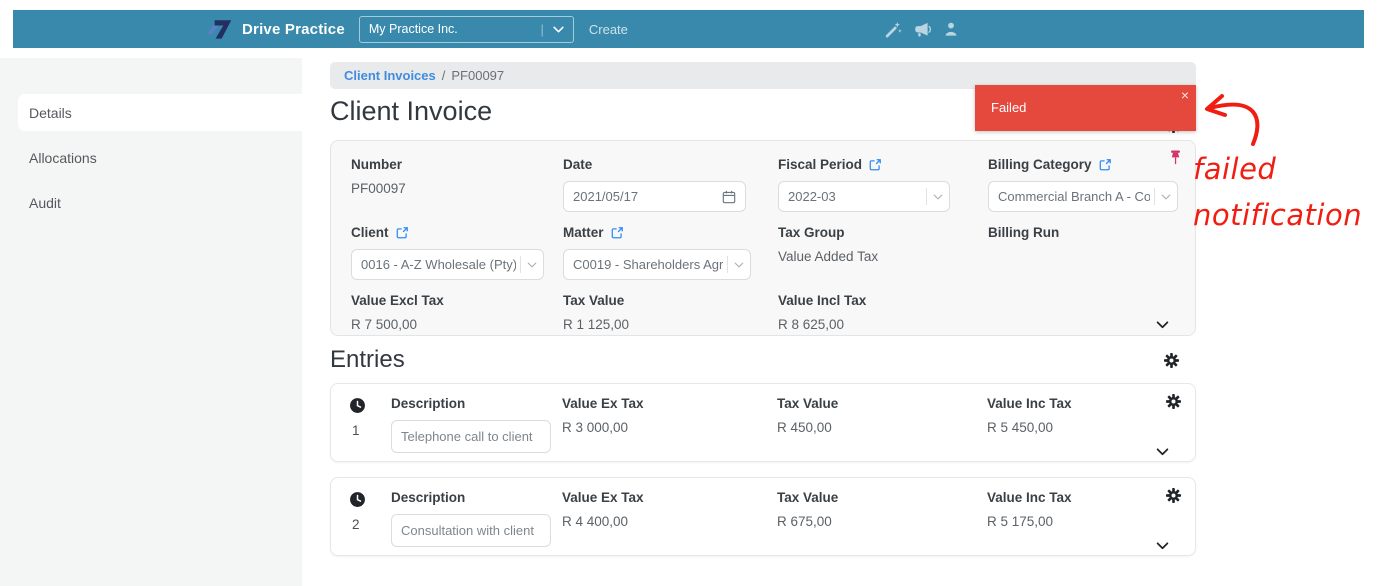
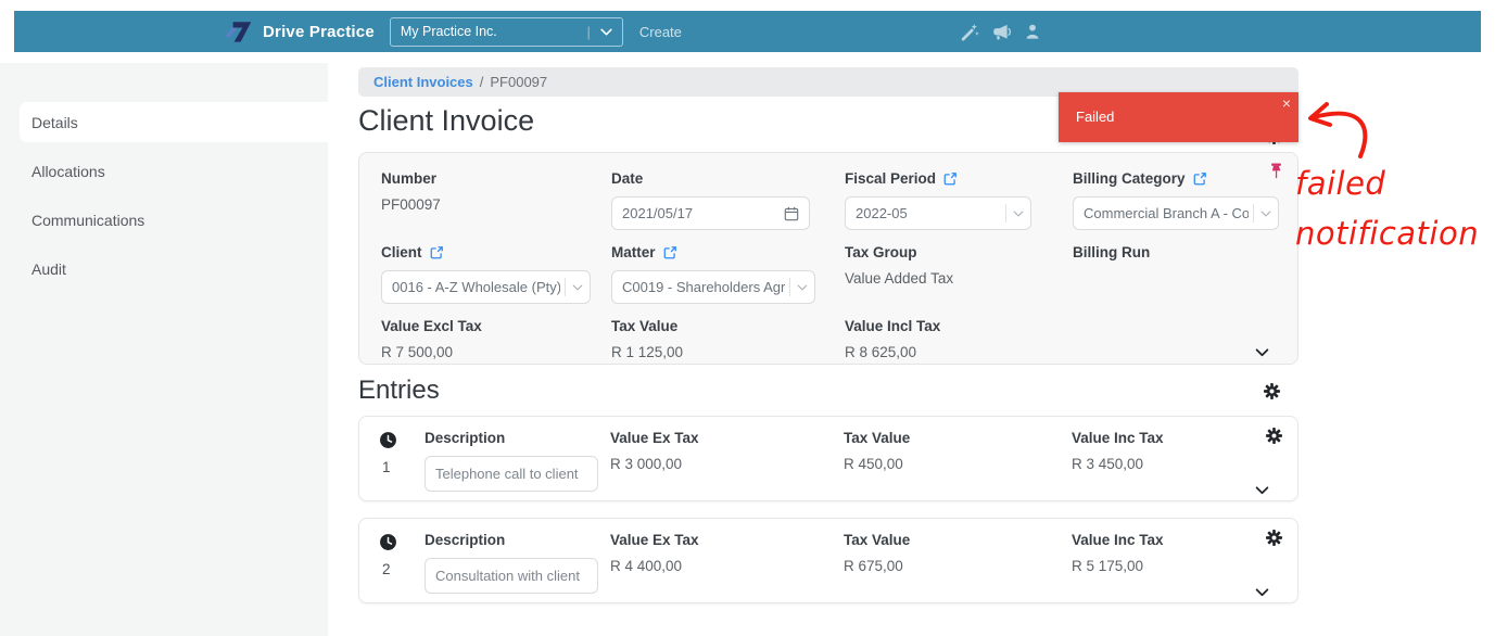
  Drive Practice
  My Practice Inc.
  |
  Create
  Details
  Allocations
+ Communications
  Audit
  Client Invoices
  /
  PF00097
  Client Invoice
  Number
  PF00097
  Date
  2021/05/17
  Fiscal Period
- 2022-03
+ 2022-05
  Billing Category
  Commercial Branch A - Co
  Client
  0016 - A-Z Wholesale (Pty)
  Matter
  C0019 - Shareholders Agr
  Tax Group
  Value Added Tax
  Billing Run
  Value Excl Tax
  R 7 500,00
  Tax Value
  R 1 125,00
  Value Incl Tax
  R 8 625,00
  Entries
  1
  Description
  Telephone call to client
  Value Ex Tax
  R 3 000,00
  Tax Value
  R 450,00
  Value Inc Tax
- R 5 450,00
+ R 3 450,00
  2
  Description
  Consultation with client
  Value Ex Tax
  R 4 400,00
  Tax Value
  R 675,00
  Value Inc Tax
  R 5 175,00
  Failed
  ×
  failed
  notification
